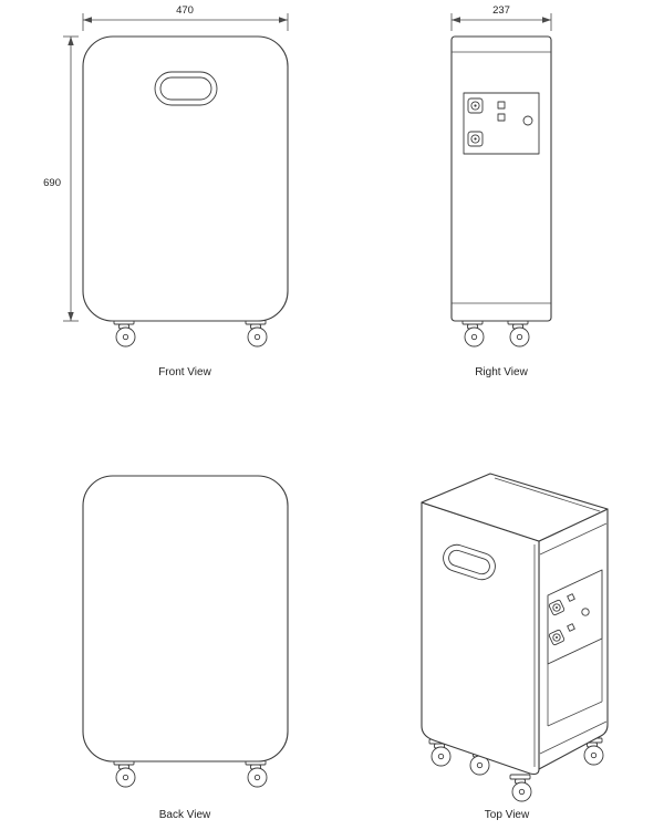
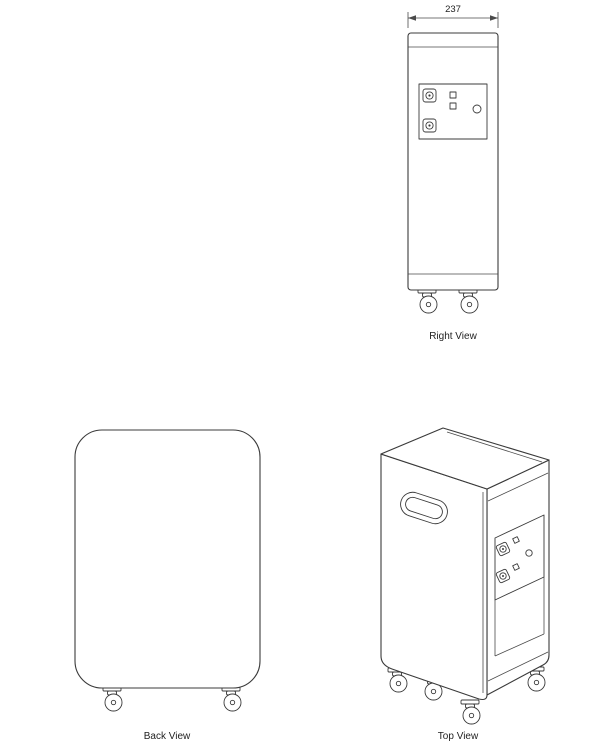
- 470
- 690
- Front View
  237
  Right View
  Back View
  Top View
